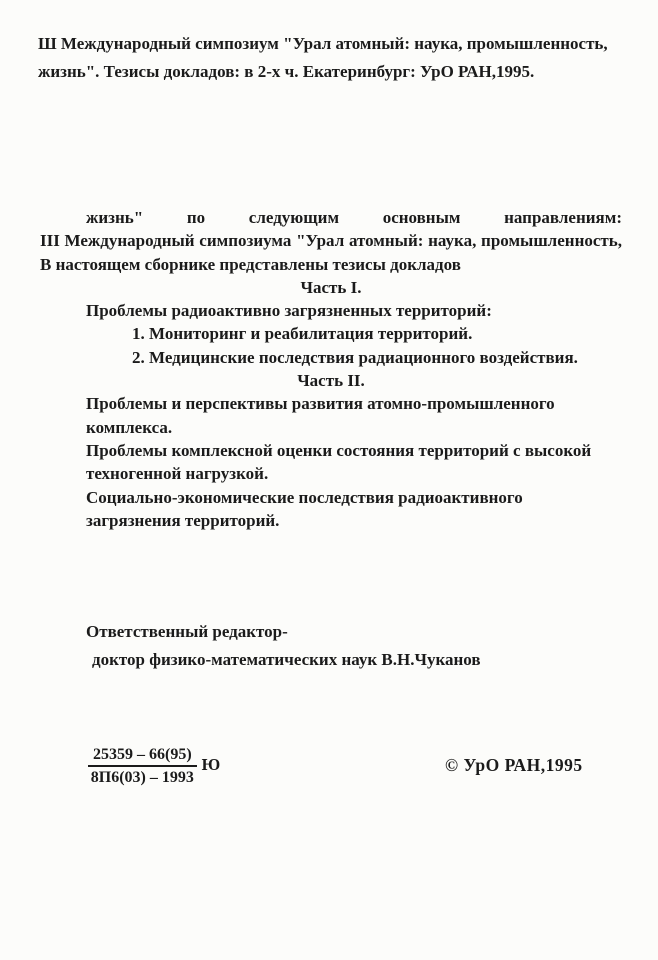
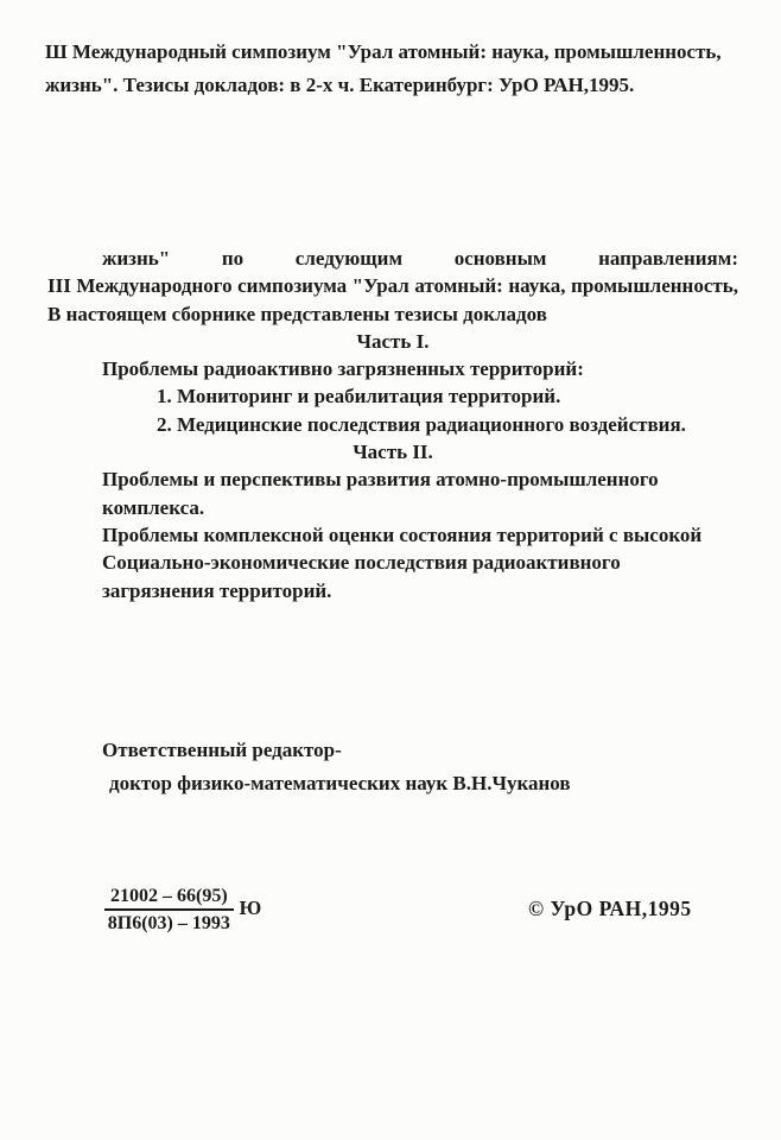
  Ш Международный симпозиум "Урал атомный: наука, промышленность,
  жизнь". Тезисы докладов: в 2-х ч. Екатеринбург: УрО РАН,1995.
  жизнь" по следующим основным направлениям:
- III Международный симпозиума "Урал атомный: наука, промышленность,
+ III Международного симпозиума "Урал атомный: наука, промышленность,
  В настоящем сборнике представлены тезисы докладов
  Часть I.
  Проблемы радиоактивно загрязненных территорий:
  1. Мониторинг и реабилитация территорий.
  2. Медицинские последствия радиационного воздействия.
  Часть II.
  Проблемы и перспективы развития атомно-промышленного
  комплекса.
  Проблемы комплексной оценки состояния территорий с высокой
- техногенной нагрузкой.
  Социально-экономические последствия радиоактивного
  загрязнения территорий.
  Ответственный редактор-
  доктор физико-математических наук В.Н.Чуканов
- 25359 – 66(95)
+ 21002 – 66(95)
  8П6(03) – 1993
  Ю
  © УрО РАН,1995
